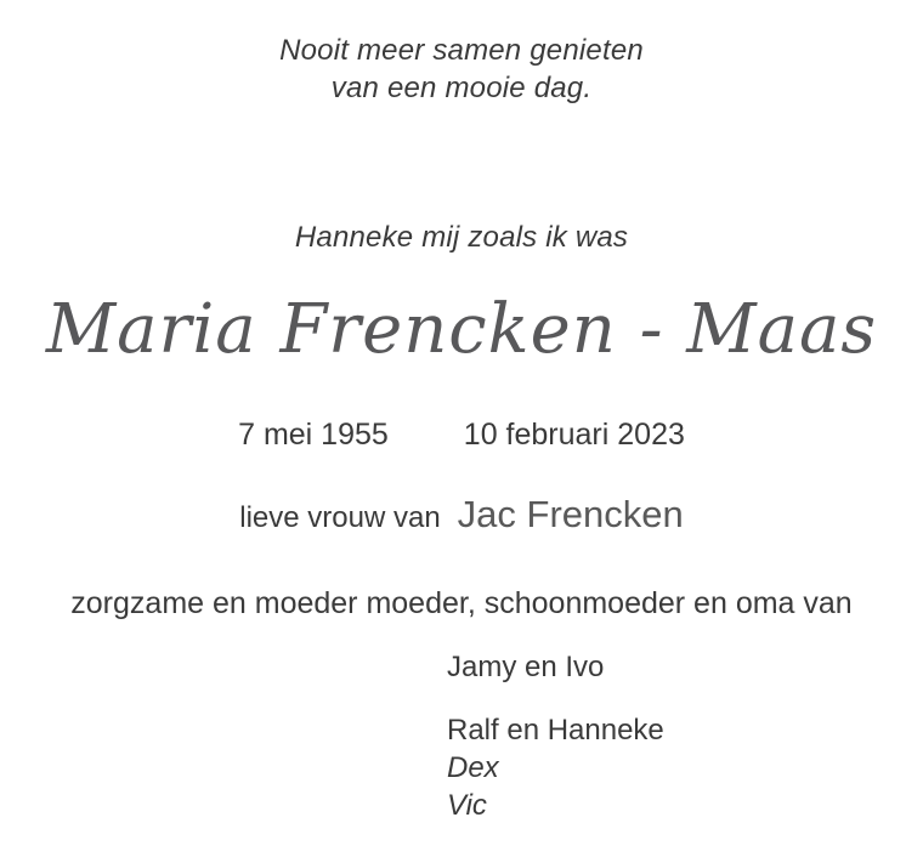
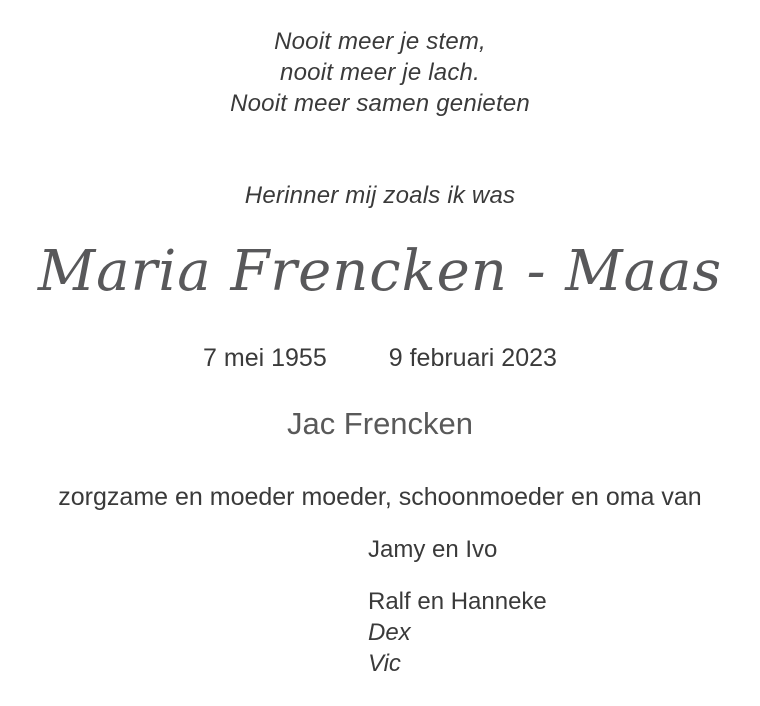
+ Nooit meer je stem,
+ nooit meer je lach.
  Nooit meer samen genieten
- van een mooie dag.
- Hanneke mij zoals ik was
+ Herinner mij zoals ik was
  Maria Frencken - Maas
  7 mei 1955
- 10 februari 2023
+ 9 februari 2023
- lieve vrouw van
  Jac Frencken
  zorgzame en moeder moeder, schoonmoeder en oma van
  Jamy en Ivo
  Ralf en Hanneke
  Dex
  Vic
